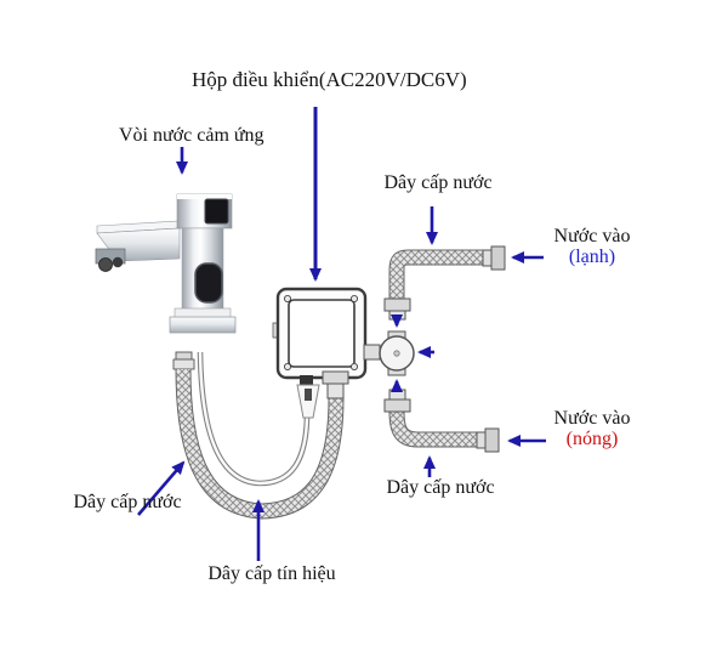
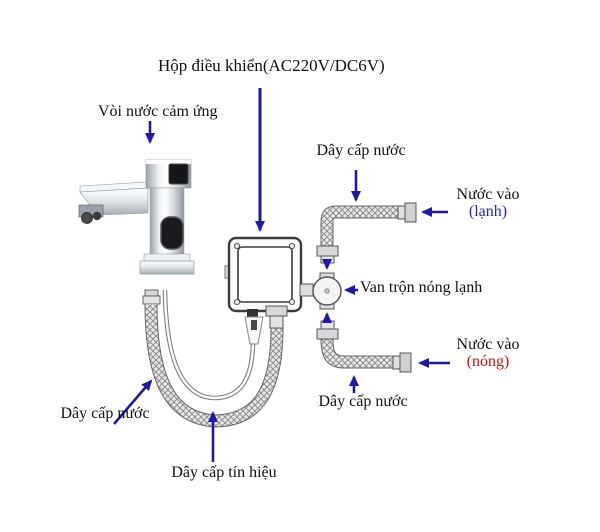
  Hộp điều khiển(AC220V/DC6V)
  Vòi nước cảm ứng
  Dây cấp nước
  Nước vào
  (lạnh)
+ Van trộn nóng lạnh
  Nước vào
  (nóng)
  Dây cấp nước
  Dây cấp nước
  Dây cấp tín hiệu
